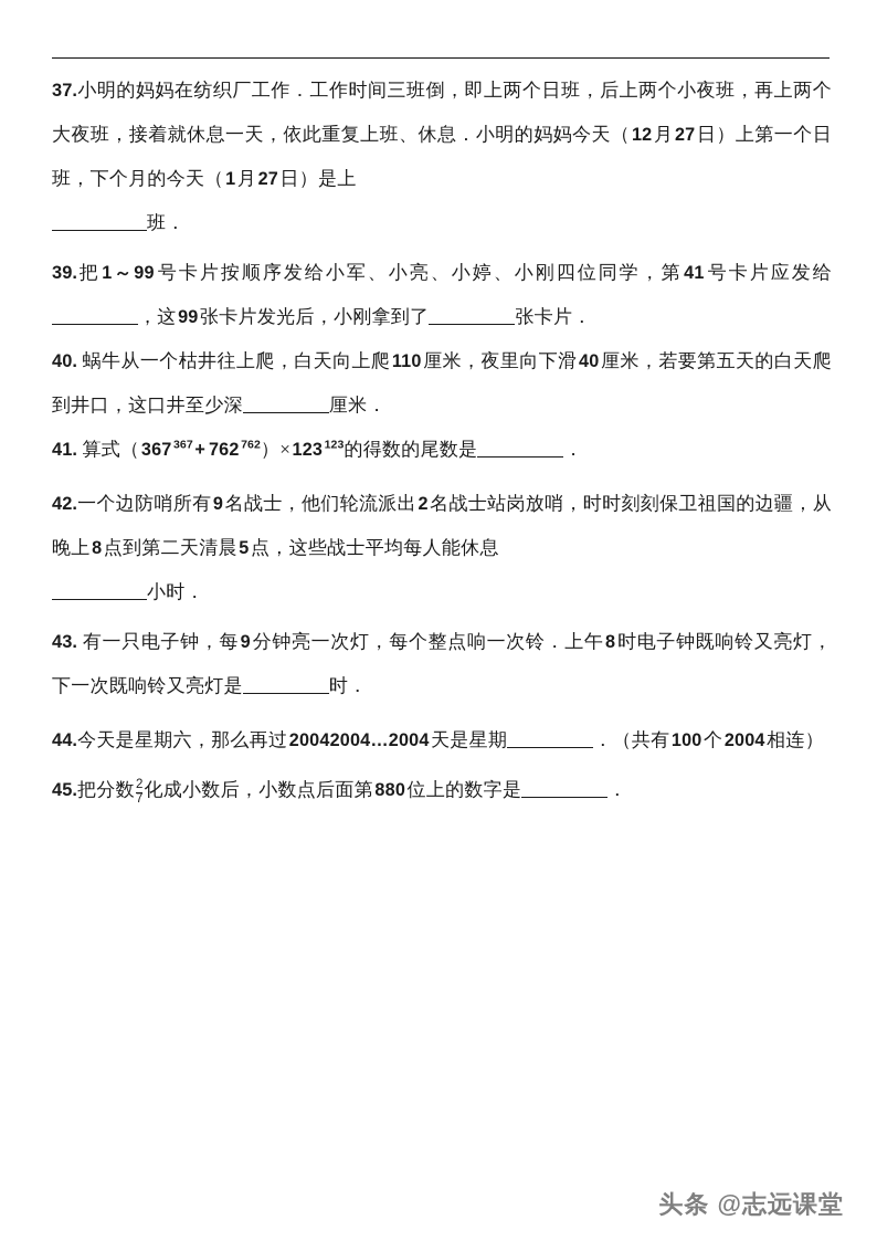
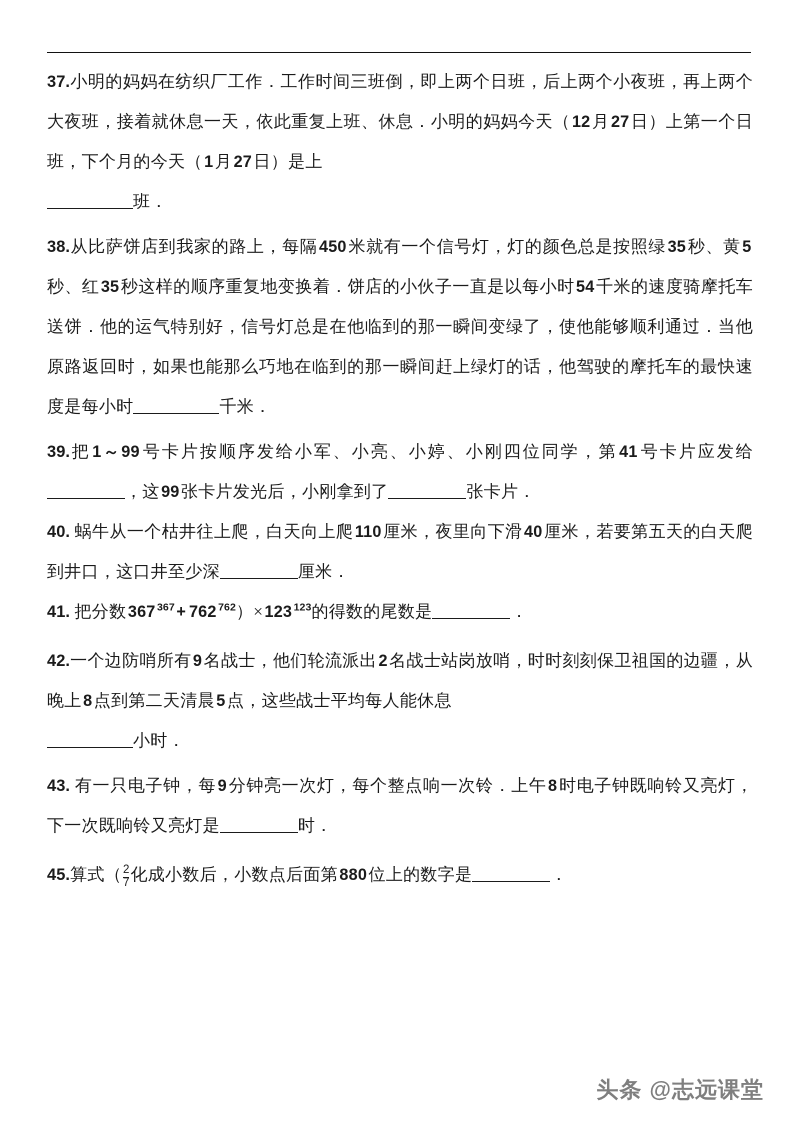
  37.小明的妈妈在纺织厂工作．工作时间三班倒，即上两个日班，后上两个小夜班，再上两个大夜班，接着就休息一天，依此重复上班、休息．小明的妈妈今天（12月27日）上第一个日班，下个月的今天（1月27日）是上
  班．
+ 38.从比萨饼店到我家的路上，每隔450米就有一个信号灯，灯的颜色总是按照绿35秒、黄5秒、红35秒这样的顺序重复地变换着．饼店的小伙子一直是以每小时54千米的速度骑摩托车送饼．他的运气特别好，信号灯总是在他临到的那一瞬间变绿了，使他能够顺利通过．当他原路返回时，如果也能那么巧地在临到的那一瞬间赶上绿灯的话，他驾驶的摩托车的最快速度是每小时 千米．
  39.把1～99号卡片按顺序发给小军、小亮、小婷、小刚四位同学，第41号卡片应发给，这99张卡片发光后，小刚拿到了 张卡片．
  40. 蜗牛从一个枯井往上爬，白天向上爬110厘米，夜里向下滑40厘米，若要第五天的白天爬到井口，这口井至少深 厘米．
- 41. 算式（367 367 + 762 762）×123 123的得数的尾数是 ．
+ 41. 把分数367 367 + 762 762）×123 123的得数的尾数是 ．
  42.一个边防哨所有9名战士，他们轮流派出2名战士站岗放哨，时时刻刻保卫祖国的边疆，从晚上8点到第二天清晨5点，这些战士平均每人能休息
  小时．
  43. 有一只电子钟，每9分钟亮一次灯，每个整点响一次铃．上午8时电子钟既响铃又亮灯，下一次既响铃又亮灯是 时．
- 44.今天是星期六，那么再过20042004…2004天是星期 ．（共有100个2004相连）
- 45.把分数2
+ 45.算式（2
  7
  化成小数后，小数点后面第880位上的数字是 ．
  头条 @志远课堂
